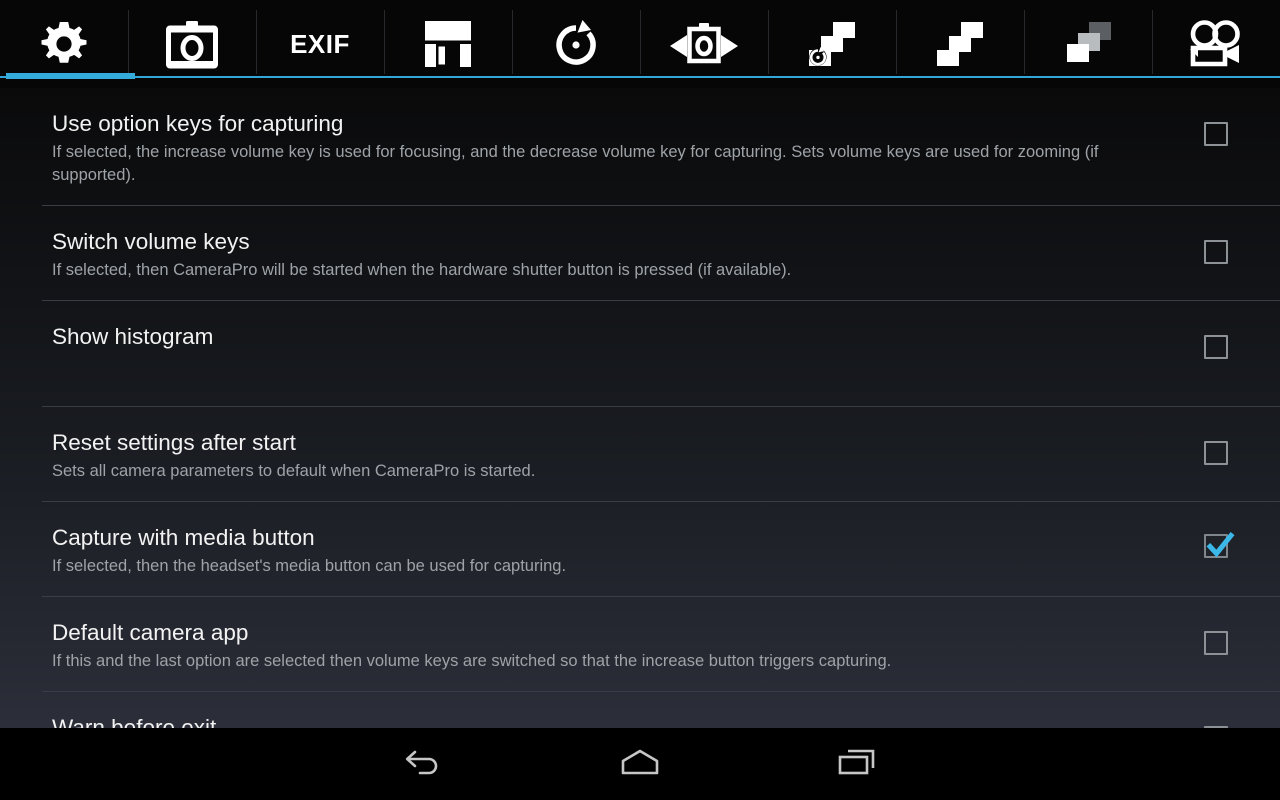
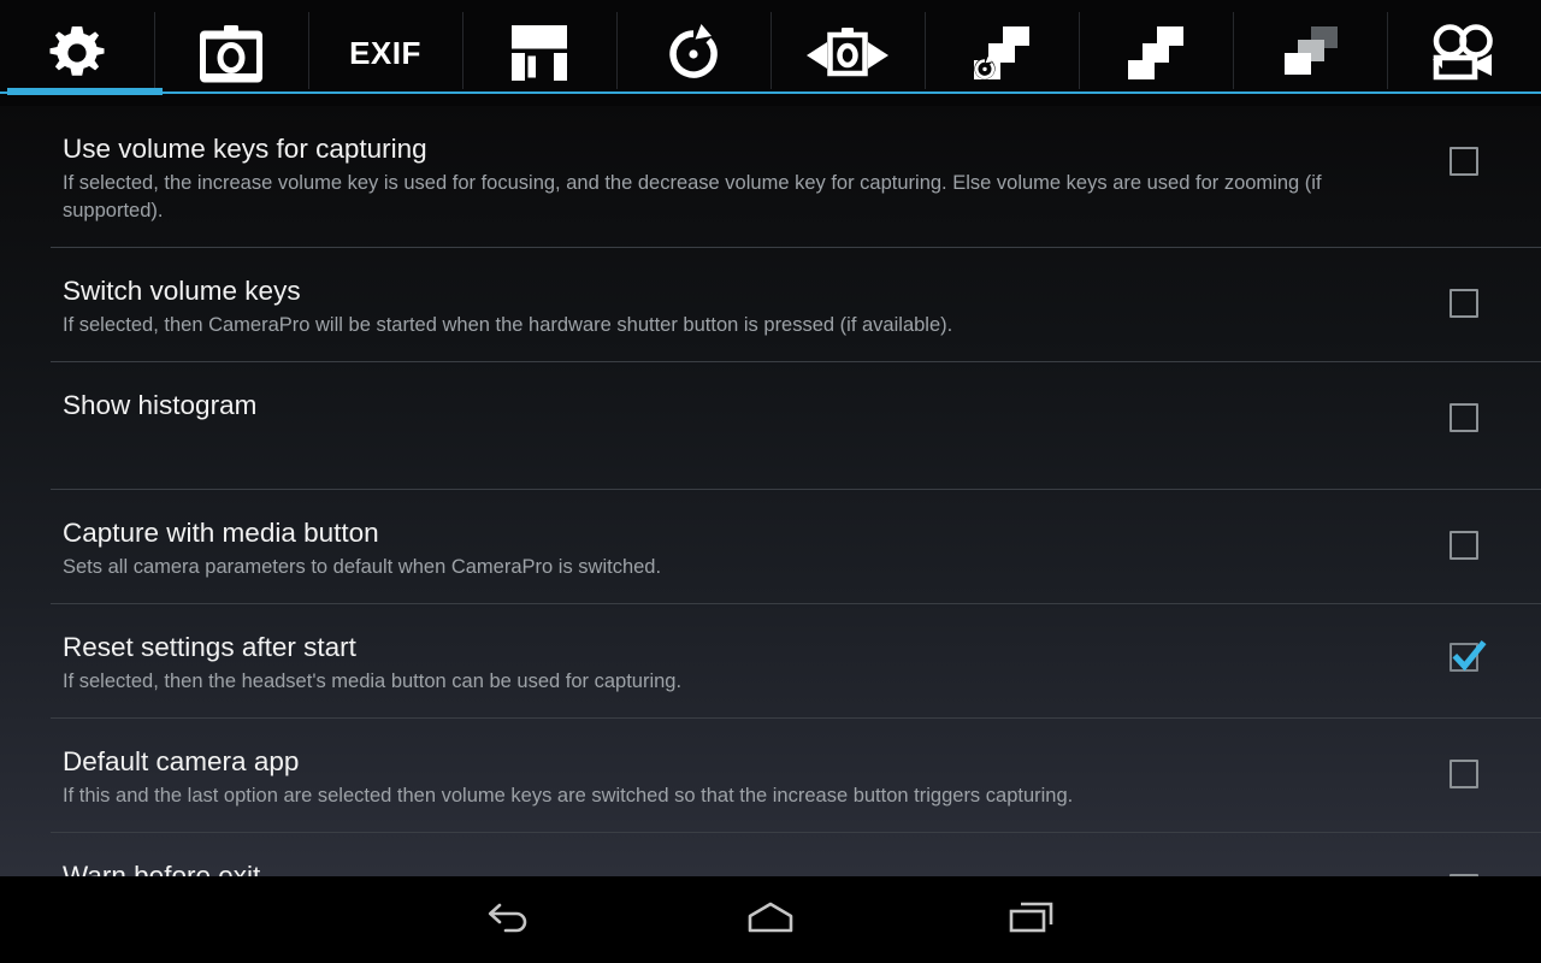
  EXIF
- Use option keys for capturing
+ Use volume keys for capturing
- If selected, the increase volume key is used for focusing, and the decrease volume key for capturing. Sets volume keys are used for zooming (if supported).
+ If selected, the increase volume key is used for focusing, and the decrease volume key for capturing. Else volume keys are used for zooming (if supported).
  Switch volume keys
  If selected, then CameraPro will be started when the hardware shutter button is pressed (if available).
  Show histogram
- Reset settings after start
+ Capture with media button
- Sets all camera parameters to default when CameraPro is started.
+ Sets all camera parameters to default when CameraPro is switched.
- Capture with media button
+ Reset settings after start
  If selected, then the headset's media button can be used for capturing.
  Default camera app
  If this and the last option are selected then volume keys are switched so that the increase button triggers capturing.
